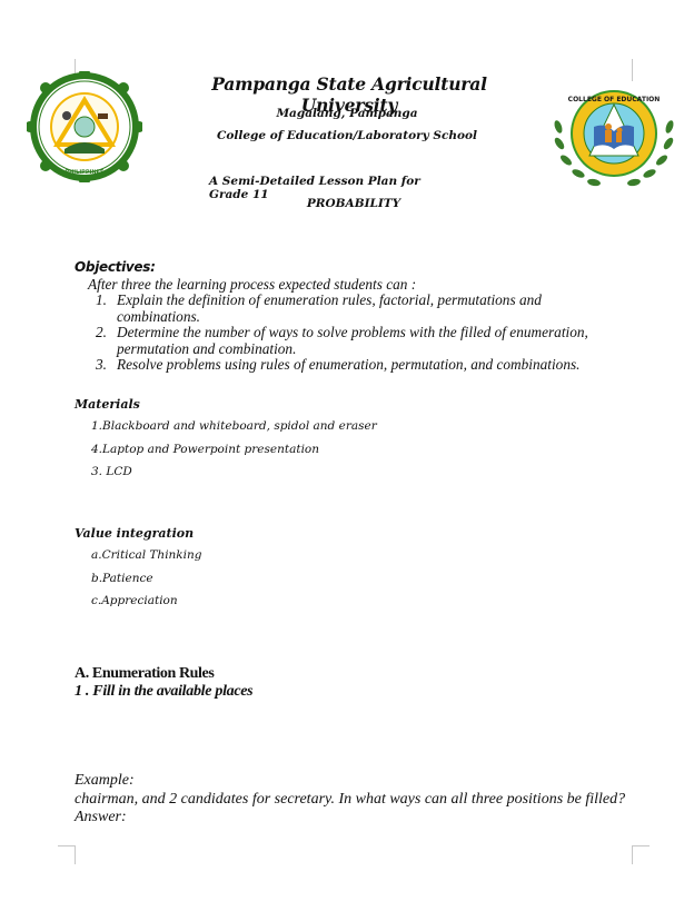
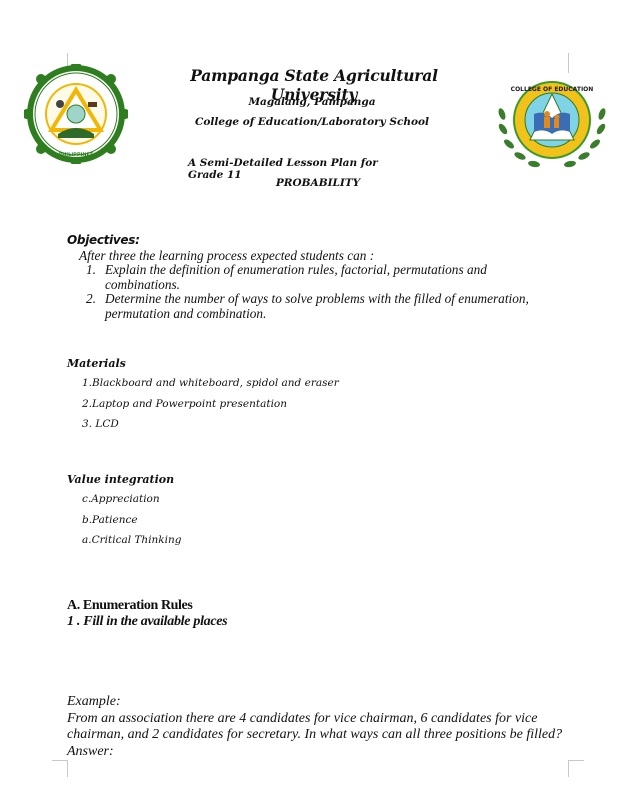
  Pampanga State Agricultural University
  Magalang, Pampanga
  College of Education/Laboratory School
  A Semi-Detailed Lesson Plan for Grade 11
  PROBABILITY
  Objectives:
  After three the learning process expected students can :
  1.
  Explain the definition of enumeration rules, factorial, permutations and
  combinations.
  2.
  Determine the number of ways to solve problems with the filled of enumeration,
  permutation and combination.
- 3.
- Resolve problems using rules of enumeration, permutation, and combinations.
  Materials
  1.Blackboard and whiteboard, spidol and eraser
- 4.Laptop and Powerpoint presentation
+ 2.Laptop and Powerpoint presentation
  3. LCD
  Value integration
- a.Critical Thinking
+ c.Appreciation
  b.Patience
- c.Appreciation
+ a.Critical Thinking
  A. Enumeration Rules
  1 . Fill in the available places
  Example:
+ From an association there are 4 candidates for vice chairman, 6 candidates for vice
  chairman, and 2 candidates for secretary. In what ways can all three positions be filled?
  Answer:
